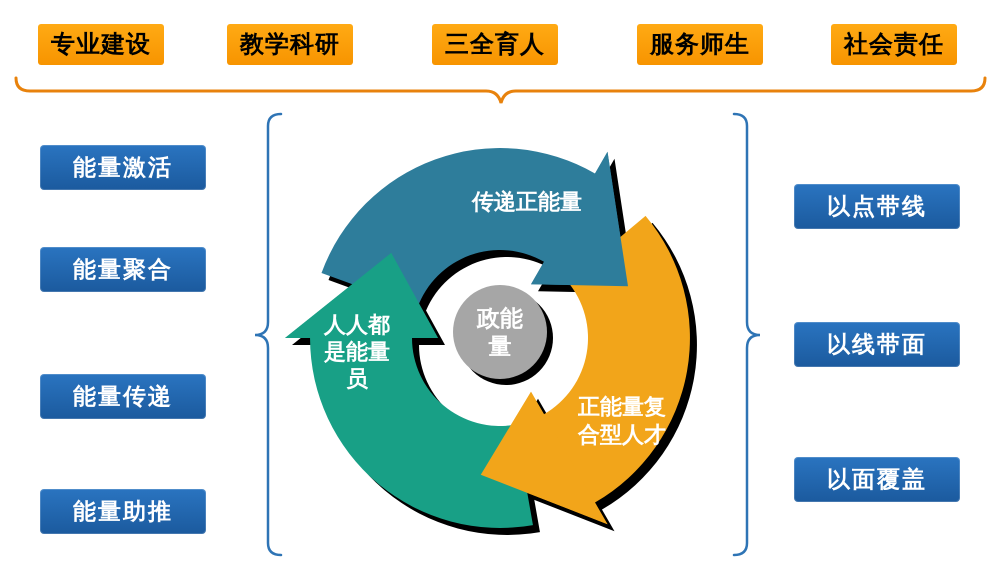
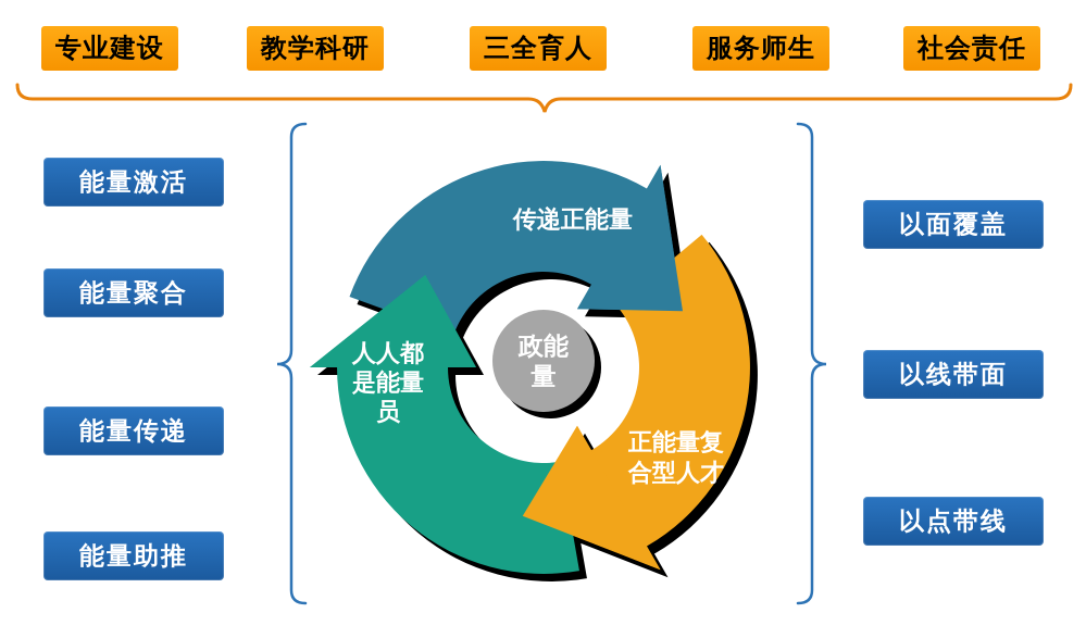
  专业建设
  教学科研
  三全育人
  服务师生
  社会责任
  能量激活
  能量聚合
  能量传递
  能量助推
- 以点带线
+ 以面覆盖
  以线带面
- 以面覆盖
+ 以点带线
  传递正能量
  人人都
  是能量
  员
  正能量复
  合型人才
  政能
  量
